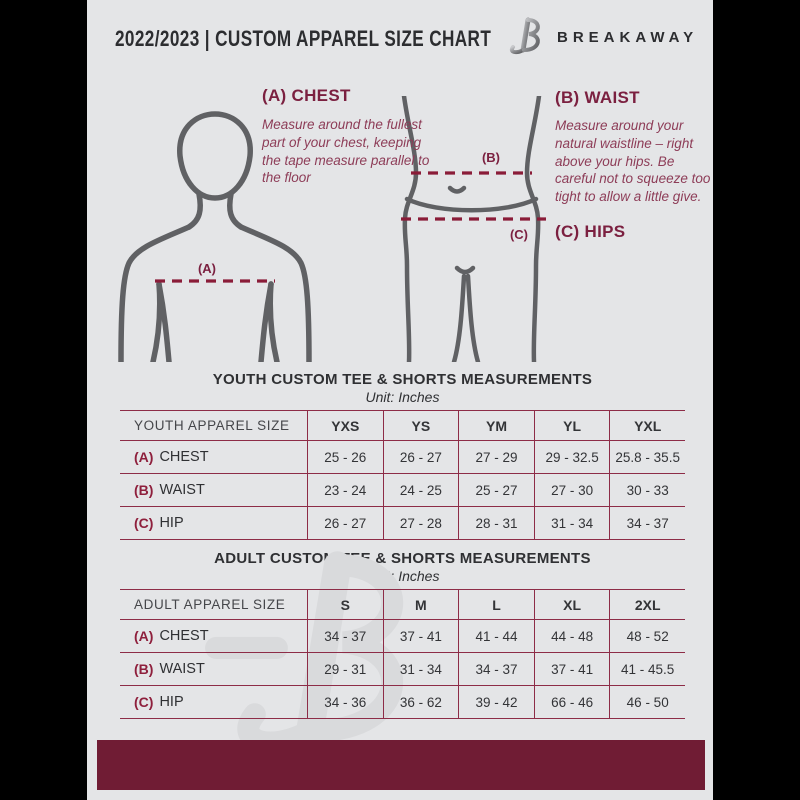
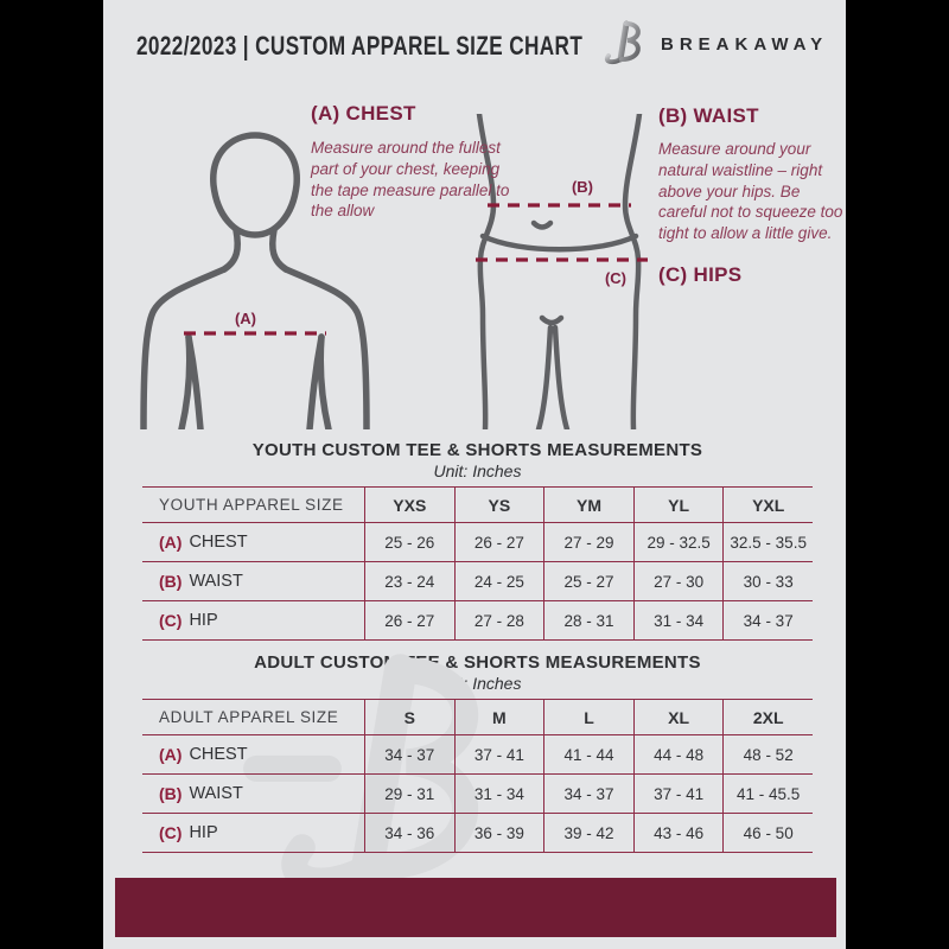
  2022/2023 | CUSTOM APPAREL SIZE CHART
  BREAKAWAY
  (A)
  (B)
  (C)
  (A) CHEST
- Measure around the fullest part of your chest, keeping the tape measure parallel to the floor
+ Measure around the fullest part of your chest, keeping the tape measure parallel to the allow
  (B) WAIST
  Measure around your natural waistline – right above your hips. Be careful not to squeeze too tight to allow a little give.
  (C) HIPS
  YOUTH CUSTOM TEE & SHORTS MEASUREMENTS
  Unit: Inches
  YOUTH APPAREL SIZE
  YXS
  YS
  YM
  YL
  YXL
  (A)
  CHEST
  25 - 26
  26 - 27
  27 - 29
  29 - 32.5
- 25.8 - 35.5
+ 32.5 - 35.5
  (B)
  WAIST
  23 - 24
  24 - 25
  25 - 27
  27 - 30
  30 - 33
  (C)
  HIP
  26 - 27
  27 - 28
  28 - 31
  31 - 34
  34 - 37
  ADULT CUSTO & SHORTS MEASUREMENTS
  ADULT APPAREL SIZE
  S
  M
  L
  XL
  2XL
  (A)
  CHEST
  34 - 37
  37 - 41
  41 - 44
  44 - 48
  48 - 52
  (B)
  WAIST
  29 - 31
  31 - 34
  34 - 37
  37 - 41
  41 - 45.5
  (C)
  HIP
  34 - 36
- 36 - 62
+ 36 - 39
  39 - 42
- 66 - 46
+ 43 - 46
  46 - 50
